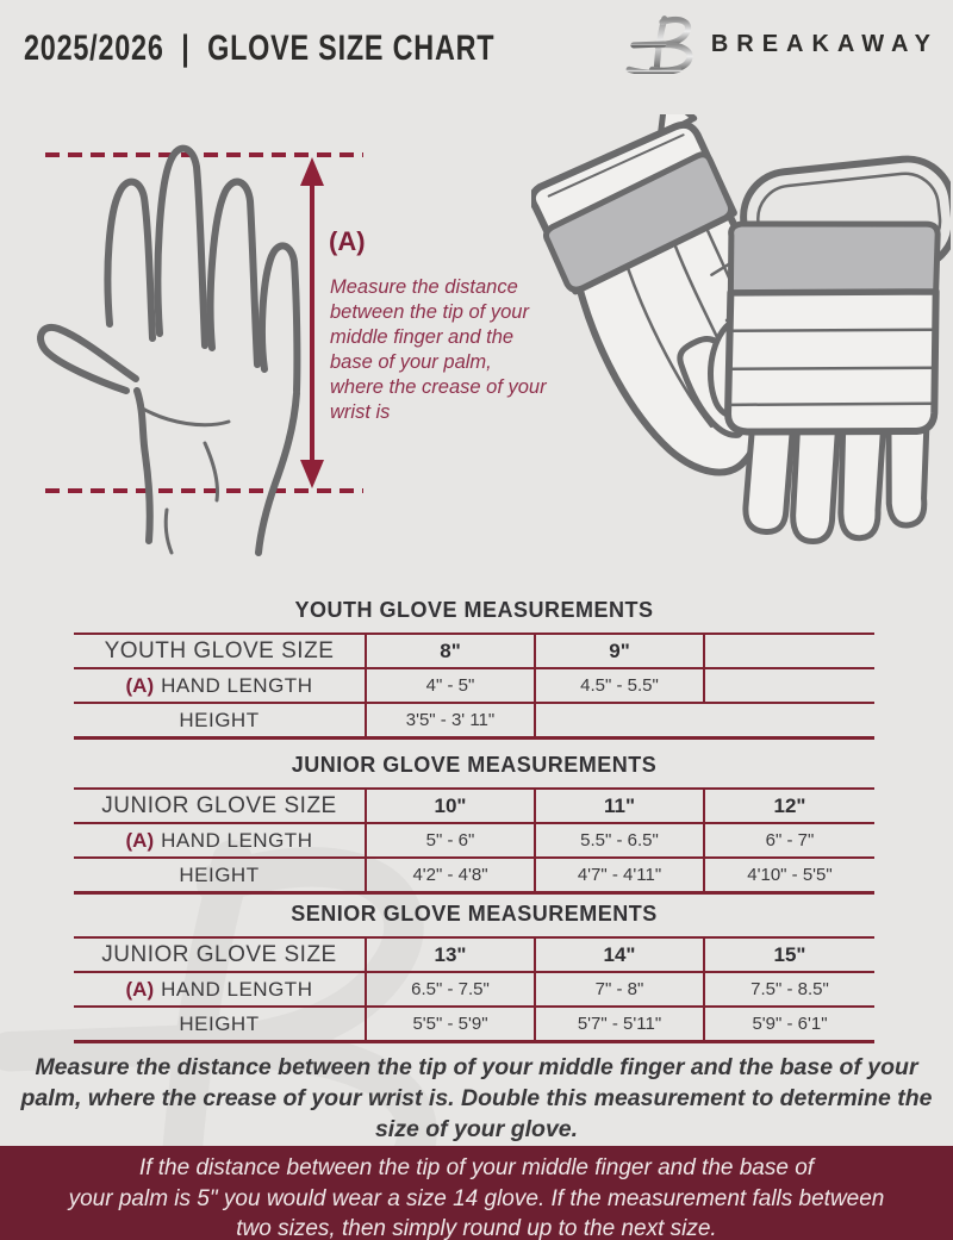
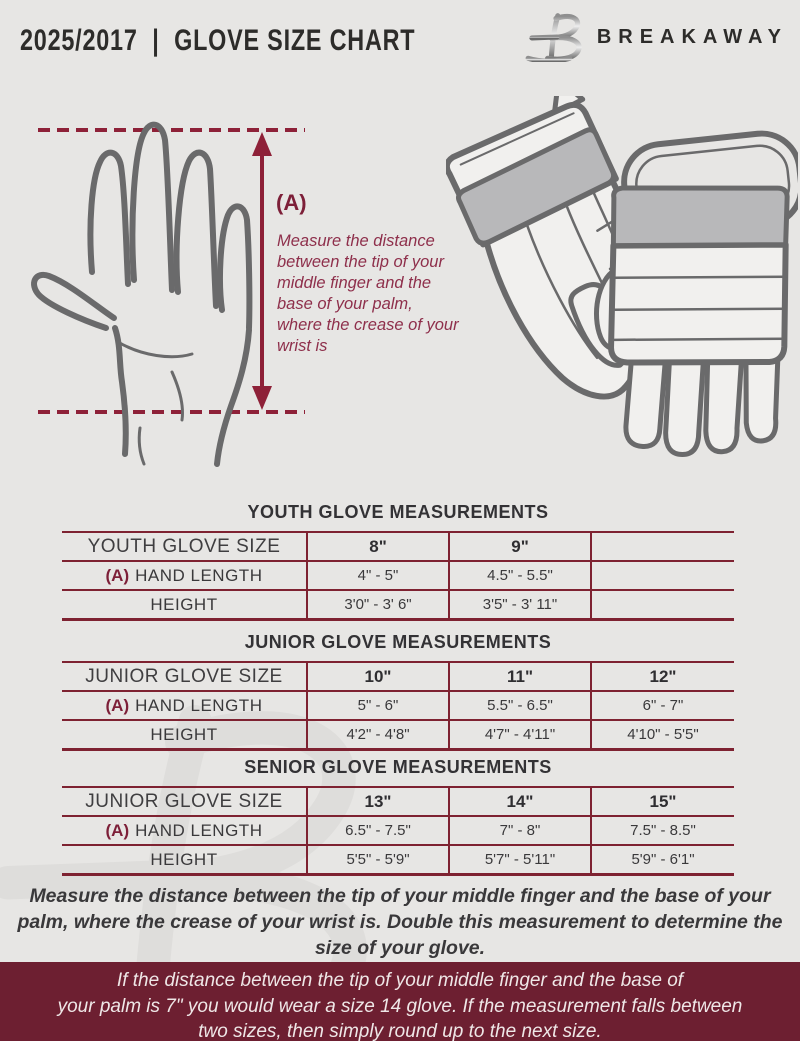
- 2025/2026 | GLOVE SIZE CHART
+ 2025/2017 | GLOVE SIZE CHART
  BREAKAWAY
  (A)
  Measure the distance
  between the tip of your
  middle finger and the
  base of your palm,
  where the crease of your
  wrist is
  YOUTH GLOVE MEASUREMENTS
  YOUTH GLOVE SIZE
  8"
  9"
  (A)
  HAND LENGTH
  4" - 5"
  4.5" - 5.5"
  HEIGHT
+ 3'0" - 3' 6"
  3'5" - 3' 11"
  JUNIOR GLOVE MEASUREMENTS
  JUNIOR GLOVE SIZE
  10"
  11"
  12"
  (A)
  HAND LENGTH
  5" - 6"
  5.5" - 6.5"
  6" - 7"
  HEIGHT
  4'2" - 4'8"
  4'7" - 4'11"
  4'10" - 5'5"
  SENIOR GLOVE MEASUREMENTS
  JUNIOR GLOVE SIZE
  13"
  14"
  15"
  (A)
  HAND LENGTH
  6.5" - 7.5"
  7" - 8"
  7.5" - 8.5"
  HEIGHT
  5'5" - 5'9"
  5'7" - 5'11"
  5'9" - 6'1"
  Measure the distance between the tip of your middle finger and the base of your
  palm, where the crease of your wrist is. Double this measurement to determine the
  size of your glove.
  If the distance between the tip of your middle finger and the base of
- your palm is 5" you would wear a size 14 glove. If the measurement falls between
+ your palm is 7" you would wear a size 14 glove. If the measurement falls between
  two sizes, then simply round up to the next size.
